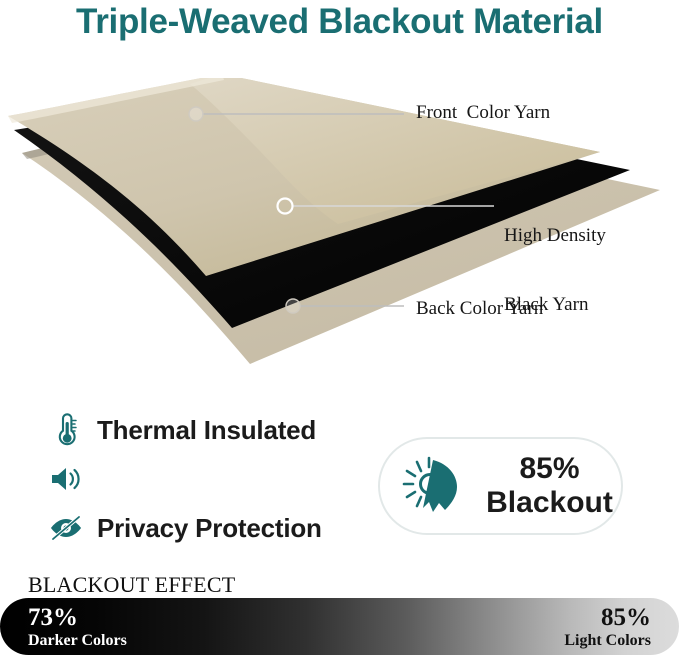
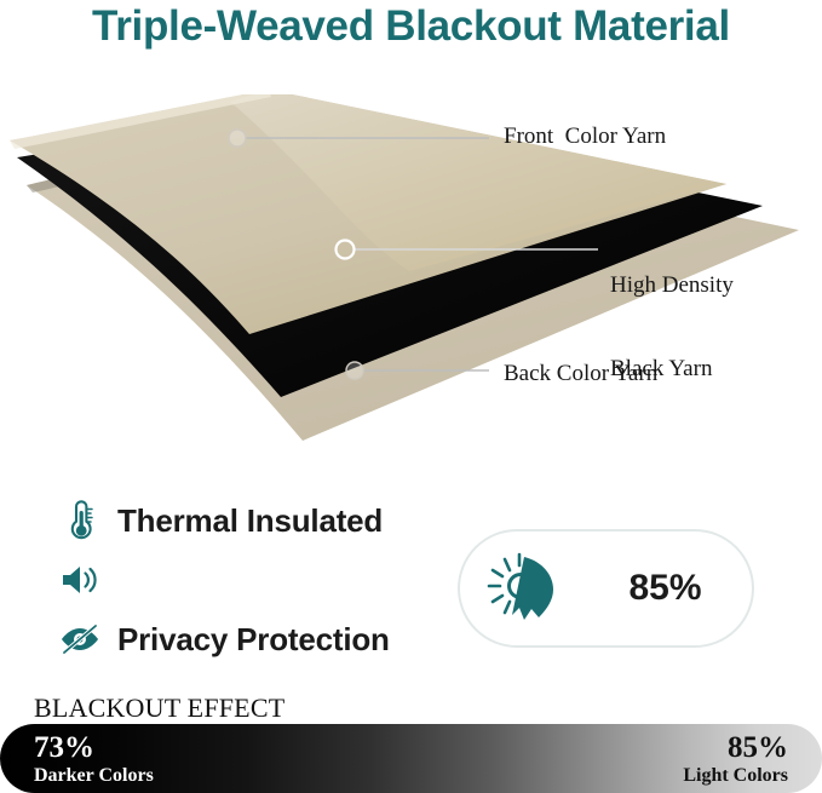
  Triple-Weaved Blackout Material
  Front Color Yarn
  High Density
  Black Yarn
  Back Color Yarn
  Thermal Insulated
  Privacy Protection
  85%
- Blackout
  BLACKOUT EFFECT
  73%
  Darker Colors
  85%
  Light Colors
